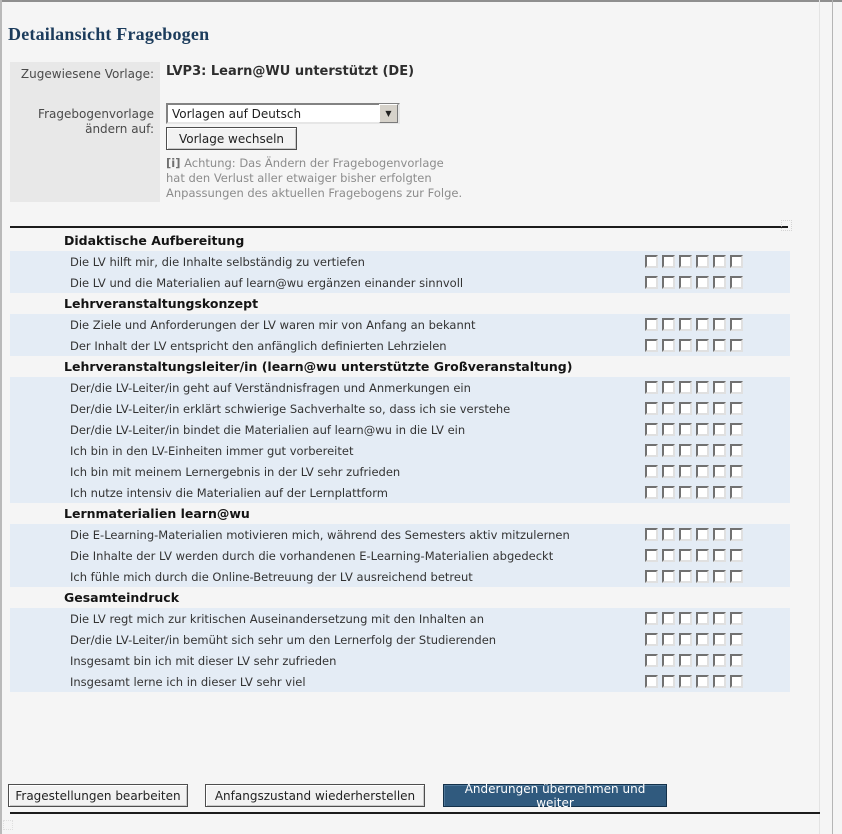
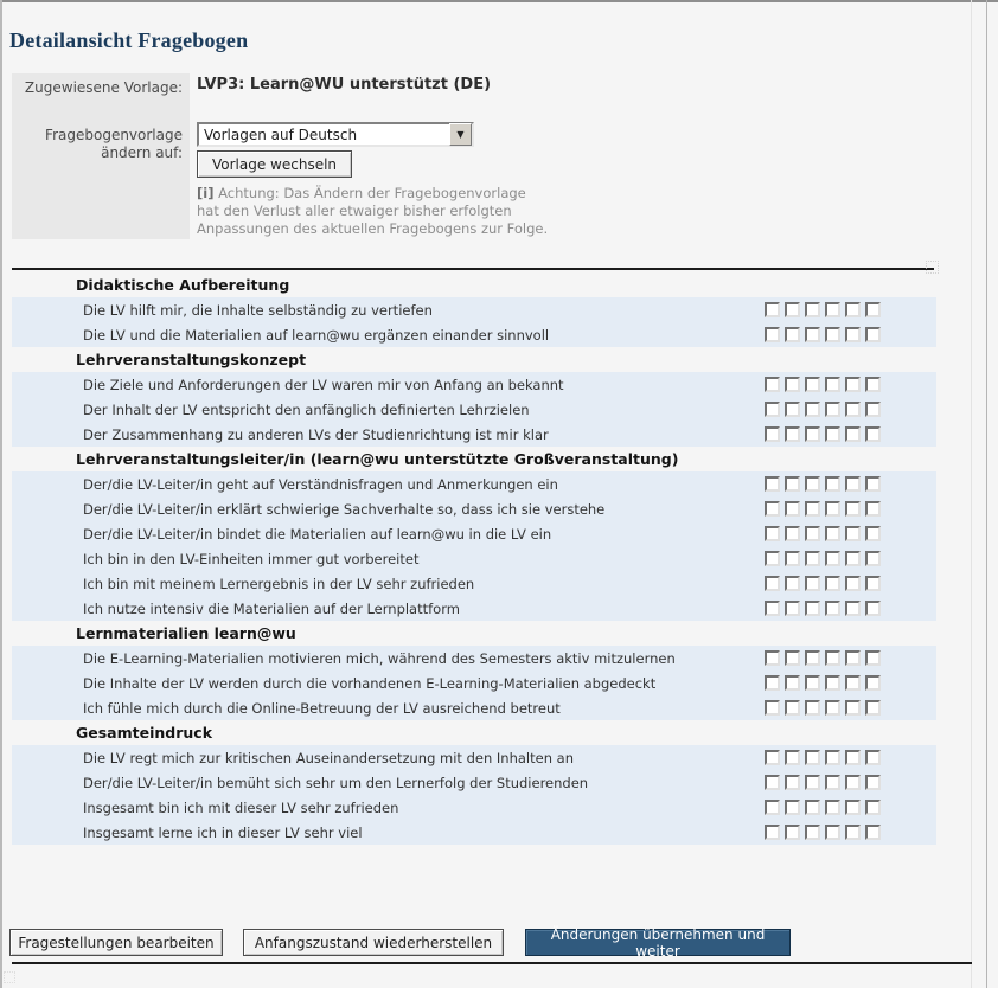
  Detailansicht Fragebogen
  Zugewiesene Vorlage:
  LVP3: Learn@WU unterstützt (DE)
  Fragebogenvorlage ändern auf:
  Vorlagen auf Deutsch
  ▼
  Vorlage wechseln
  [i] Achtung: Das Ändern der Fragebogenvorlage hat den Verlust aller etwaiger bisher erfolgten Anpassungen des aktuellen Fragebogens zur Folge.
  Didaktische Aufbereitung
  Die LV hilft mir, die Inhalte selbständig zu vertiefen
  Die LV und die Materialien auf learn@wu ergänzen einander sinnvoll
  Lehrveranstaltungskonzept
  Die Ziele und Anforderungen der LV waren mir von Anfang an bekannt
  Der Inhalt der LV entspricht den anfänglich definierten Lehrzielen
+ Der Zusammenhang zu anderen LVs der Studienrichtung ist mir klar
  Lehrveranstaltungsleiter/in (learn@wu unterstützte Großveranstaltung)
  Der/die LV-Leiter/in geht auf Verständnisfragen und Anmerkungen ein
  Der/die LV-Leiter/in erklärt schwierige Sachverhalte so, dass ich sie verstehe
  Der/die LV-Leiter/in bindet die Materialien auf learn@wu in die LV ein
  Ich bin in den LV-Einheiten immer gut vorbereitet
  Ich bin mit meinem Lernergebnis in der LV sehr zufrieden
  Ich nutze intensiv die Materialien auf der Lernplattform
  Lernmaterialien learn@wu
  Die E-Learning-Materialien motivieren mich, während des Semesters aktiv mitzulernen
  Die Inhalte der LV werden durch die vorhandenen E-Learning-Materialien abgedeckt
  Ich fühle mich durch die Online-Betreuung der LV ausreichend betreut
  Gesamteindruck
  Die LV regt mich zur kritischen Auseinandersetzung mit den Inhalten an
  Der/die LV-Leiter/in bemüht sich sehr um den Lernerfolg der Studierenden
  Insgesamt bin ich mit dieser LV sehr zufrieden
  Insgesamt lerne ich in dieser LV sehr viel
  Fragestellungen bearbeiten
  Anfangszustand wiederherstellen
  Änderungen übernehmen und weiter
